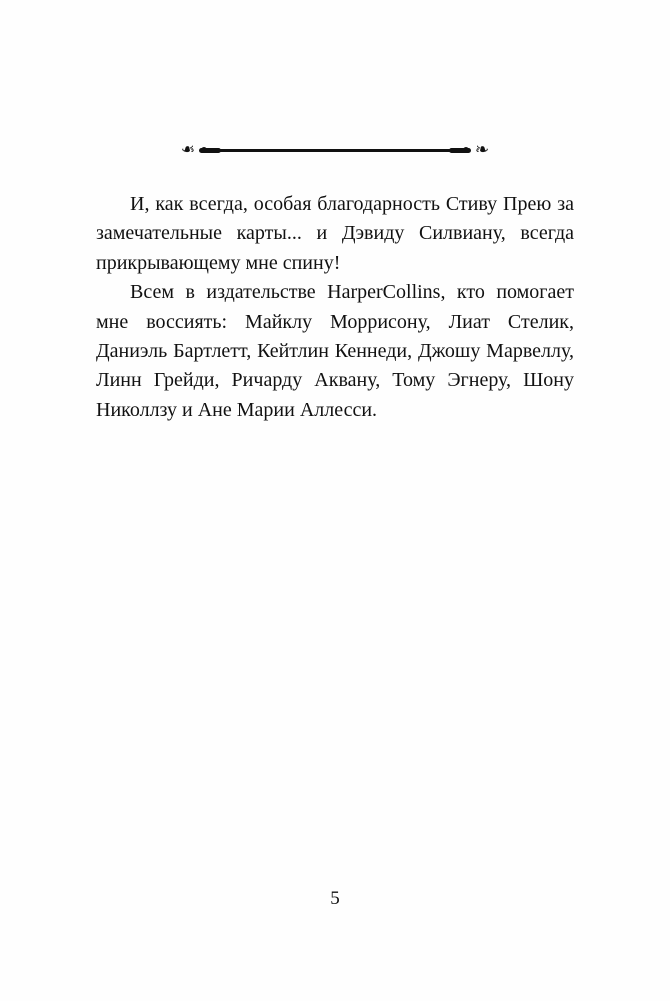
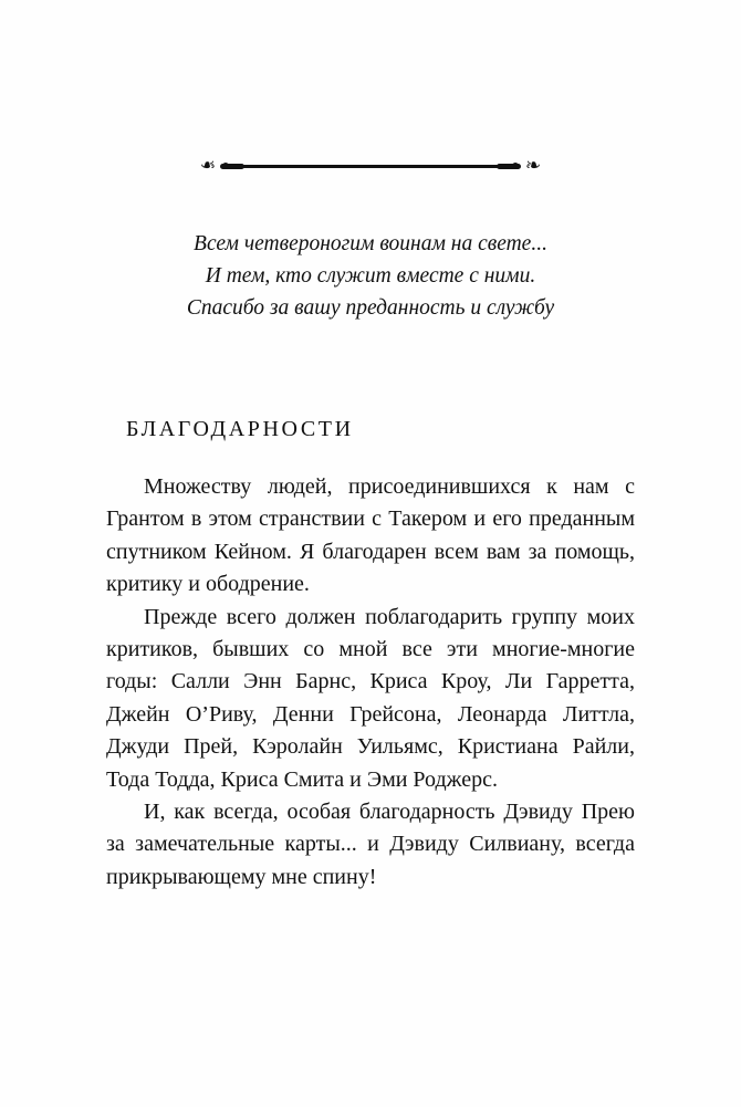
  ❧
+ Всем четвероногим воинам на свете...
+ И тем, кто служит вместе с ними.
+ Спасибо за вашу преданность и службу
+ БЛАГОДАРНОСТИ
+ Множеству людей, присоединившихся к нам с Грантом в этом странствии с Такером и его преданным спутником Кейном. Я благодарен всем вам за помощь, критику и ободрение.
+ Прежде всего должен поблагодарить группу моих критиков, бывших со мной все эти многие-многие годы: Салли Энн Барнс, Криса Кроу, Ли Гарретта, Джейн О’Риву, Денни Грейсона, Леонарда Литтла, Джуди Прей, Кэролайн Уильямс, Кристиана Райли, Тода Тодда, Криса Смита и Эми Роджерс.
- И, как всегда, особая благодарность Стиву Прею за замечательные карты... и Дэвиду Силвиану, всегда прикрывающему мне спину!
+ И, как всегда, особая благодарность Дэвиду Прею за замечательные карты... и Дэвиду Силвиану, всегда прикрывающему мне спину!
- Всем в издательстве HarperCollins, кто помогает мне воссиять: Майклу Моррисону, Лиат Стелик, Даниэль Бартлетт, Кейтлин Кеннеди, Джошу Марвеллу, Линн Грейди, Ричарду Аквану, Тому Эгнеру, Шону Николлзу и Ане Марии Аллесси.
- 5
